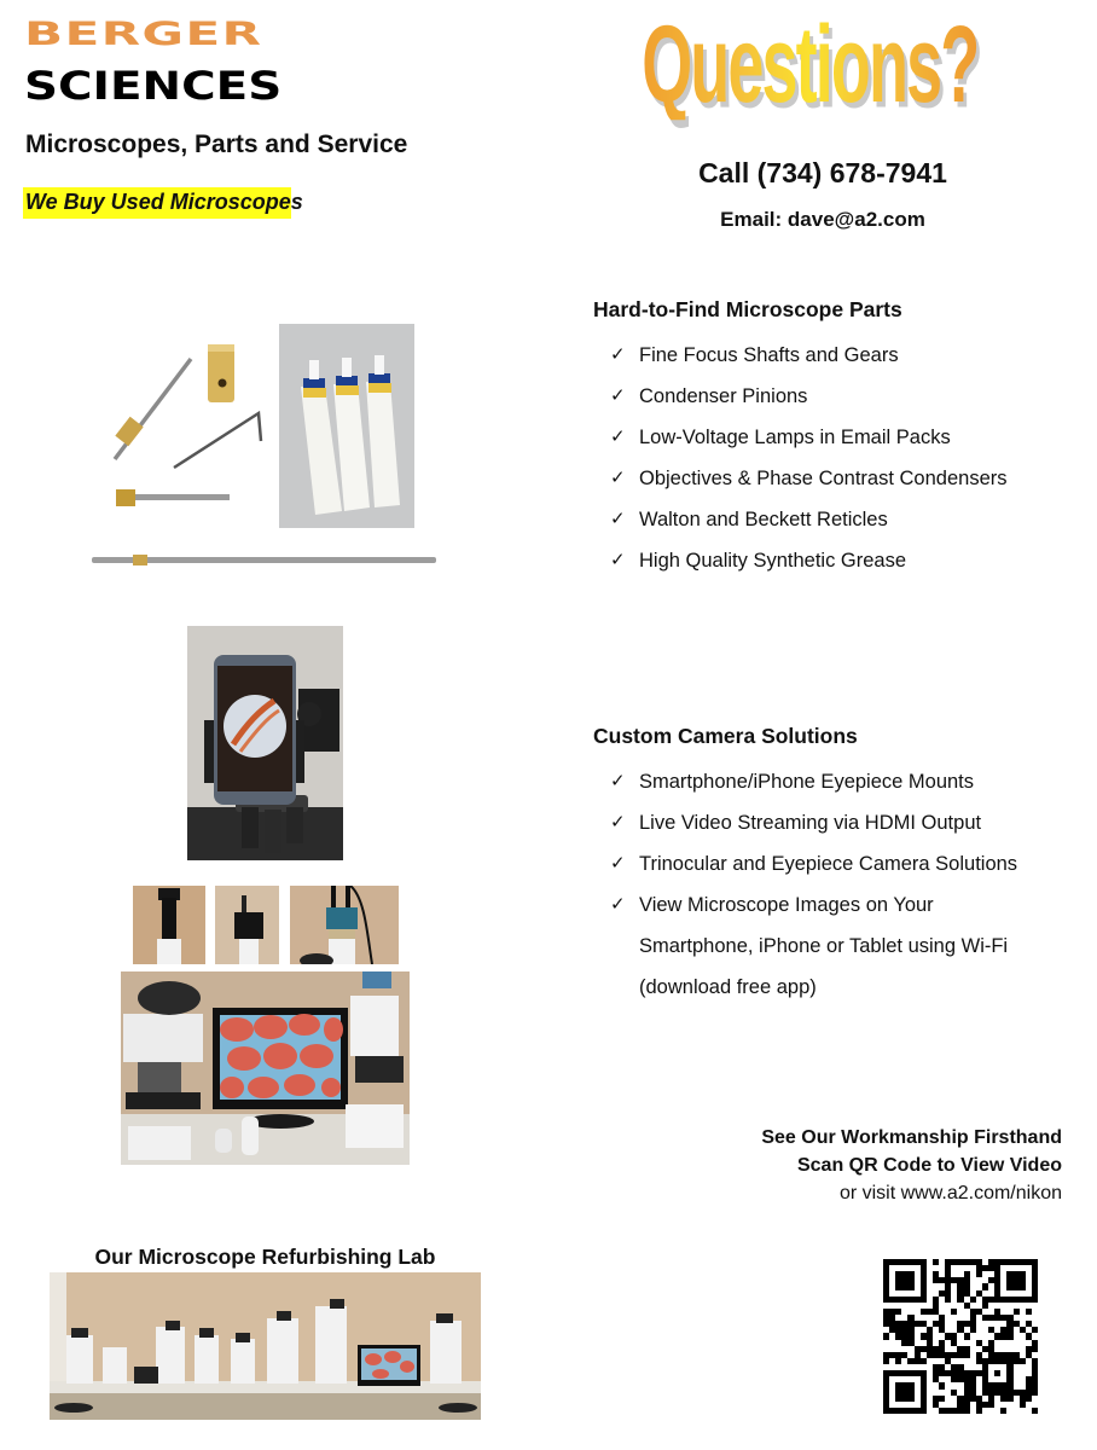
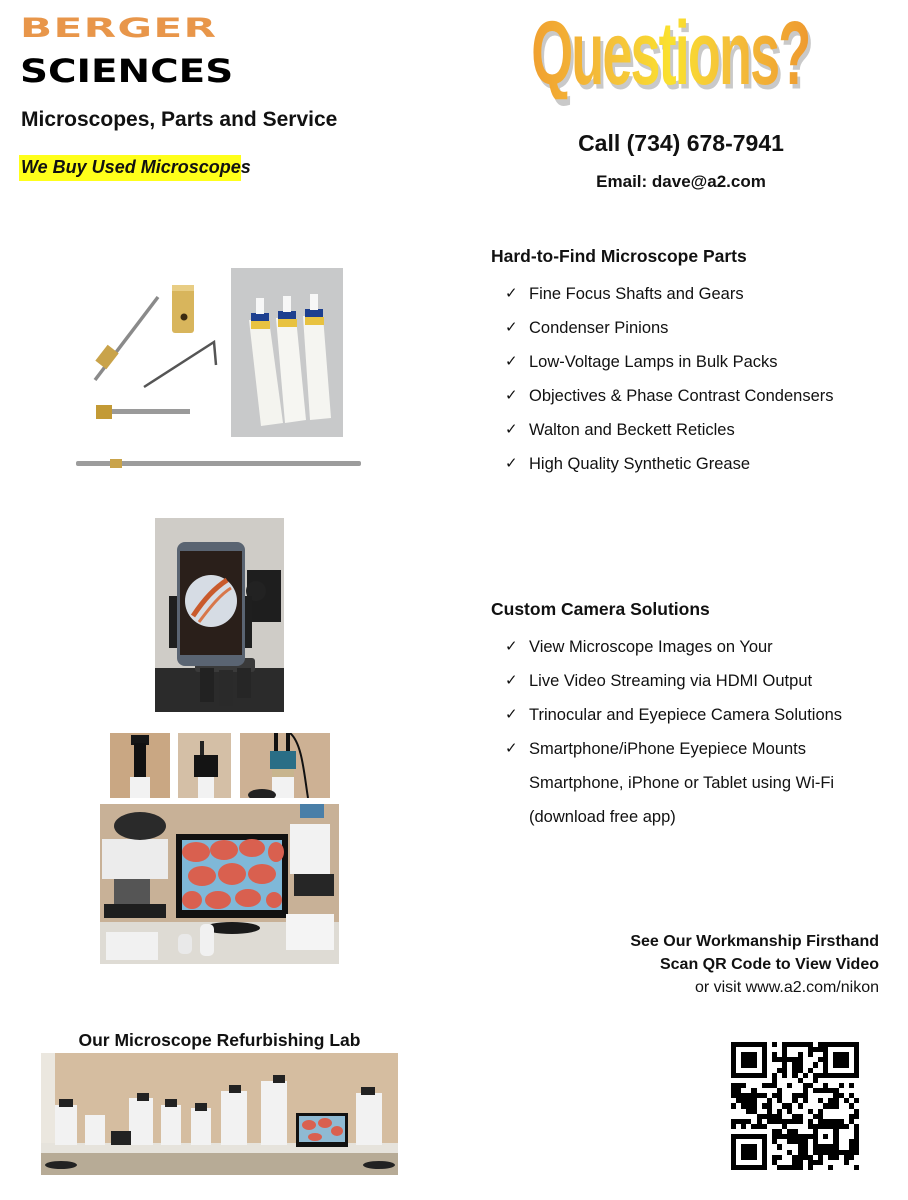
  BERGER
  SCIENCES
  Microscopes, Parts and Service
  We Buy Used Microscopes
  Questions?
  Call (734) 678-7941
  Email: dave@a2.com
  Hard-to-Find Microscope Parts
  ✓
  Fine Focus Shafts and Gears
  ✓
  Condenser Pinions
  ✓
- Low-Voltage Lamps in Email Packs
+ Low-Voltage Lamps in Bulk Packs
  ✓
  Objectives & Phase Contrast Condensers
  ✓
  Walton and Beckett Reticles
  ✓
  High Quality Synthetic Grease
  Custom Camera Solutions
  ✓
- Smartphone/iPhone Eyepiece Mounts
+ View Microscope Images on Your
  ✓
  Live Video Streaming via HDMI Output
  ✓
  Trinocular and Eyepiece Camera Solutions
  ✓
- View Microscope Images on Your
+ Smartphone/iPhone Eyepiece Mounts
  Smartphone, iPhone or Tablet using Wi-Fi
  (download free app)
  See Our Workmanship Firsthand
  Scan QR Code to View Video
  or visit www.a2.com/nikon
  Our Microscope Refurbishing Lab
